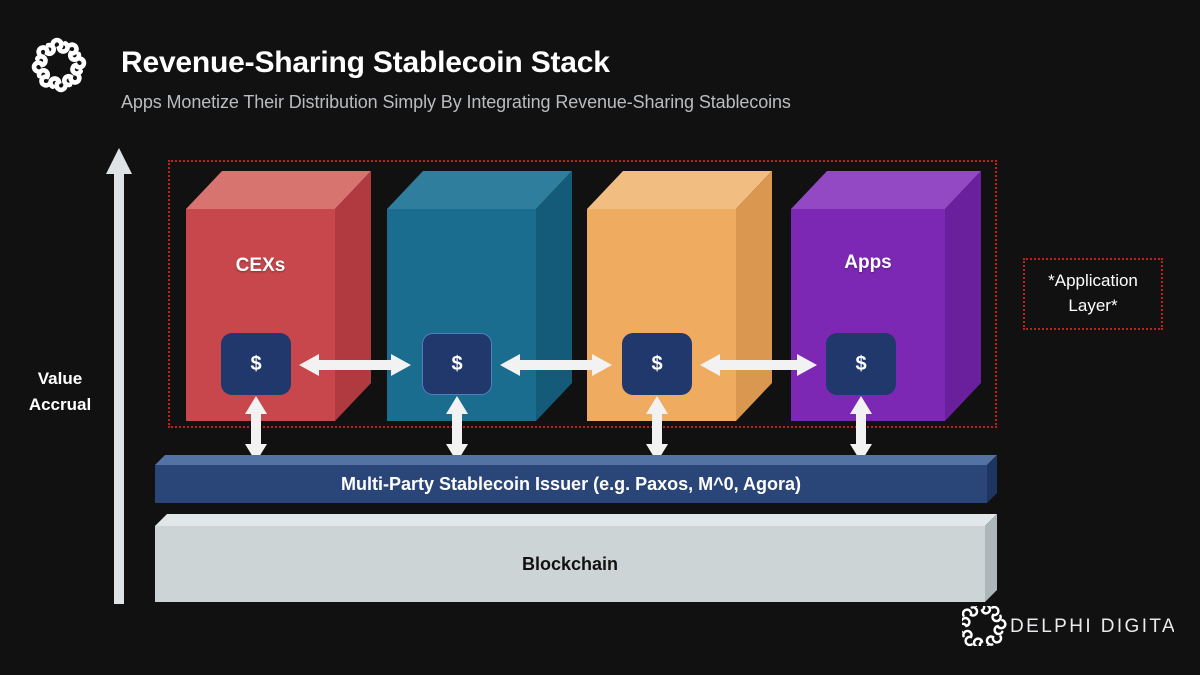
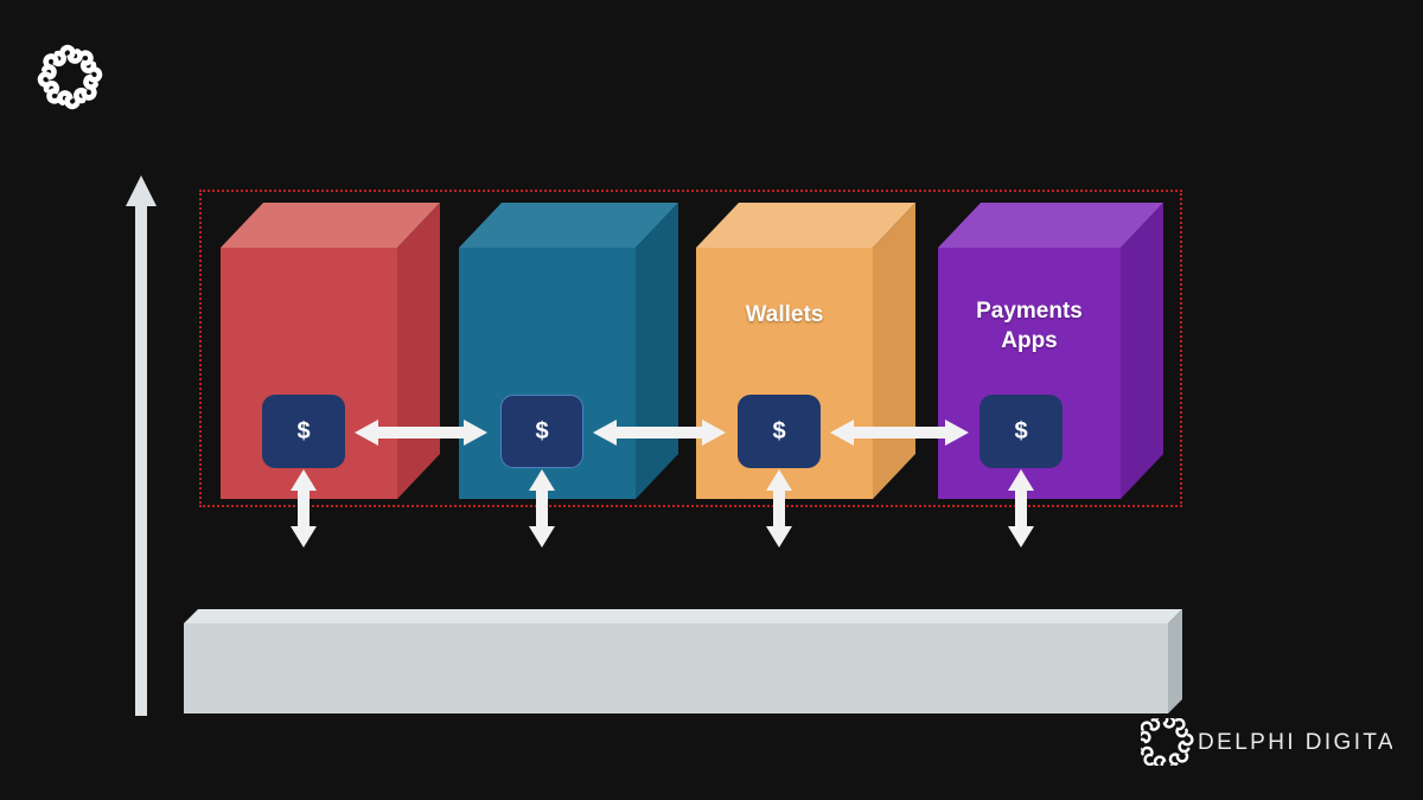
- Revenue-Sharing Stablecoin Stack
- Apps Monetize Their Distribution Simply By Integrating Revenue-Sharing Stablecoins
- Value
- Accrual
- *Application
- Layer*
- CEXs
  $
  $
+ Wallets
  $
+ Payments
  Apps
  $
- Multi-Party Stablecoin Issuer (e.g. Paxos, M^0, Agora)
- Blockchain
  DELPHI DIGITA
